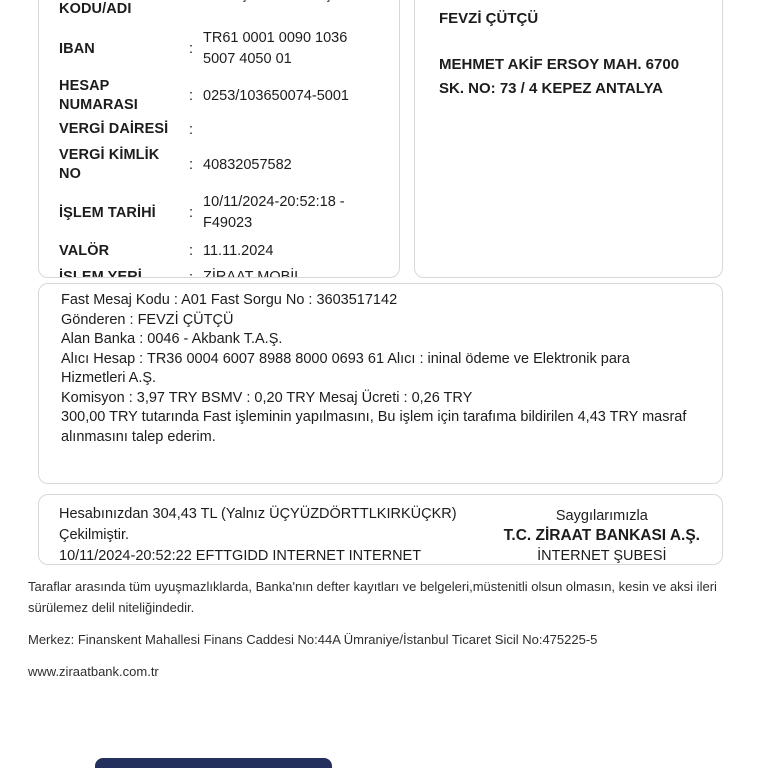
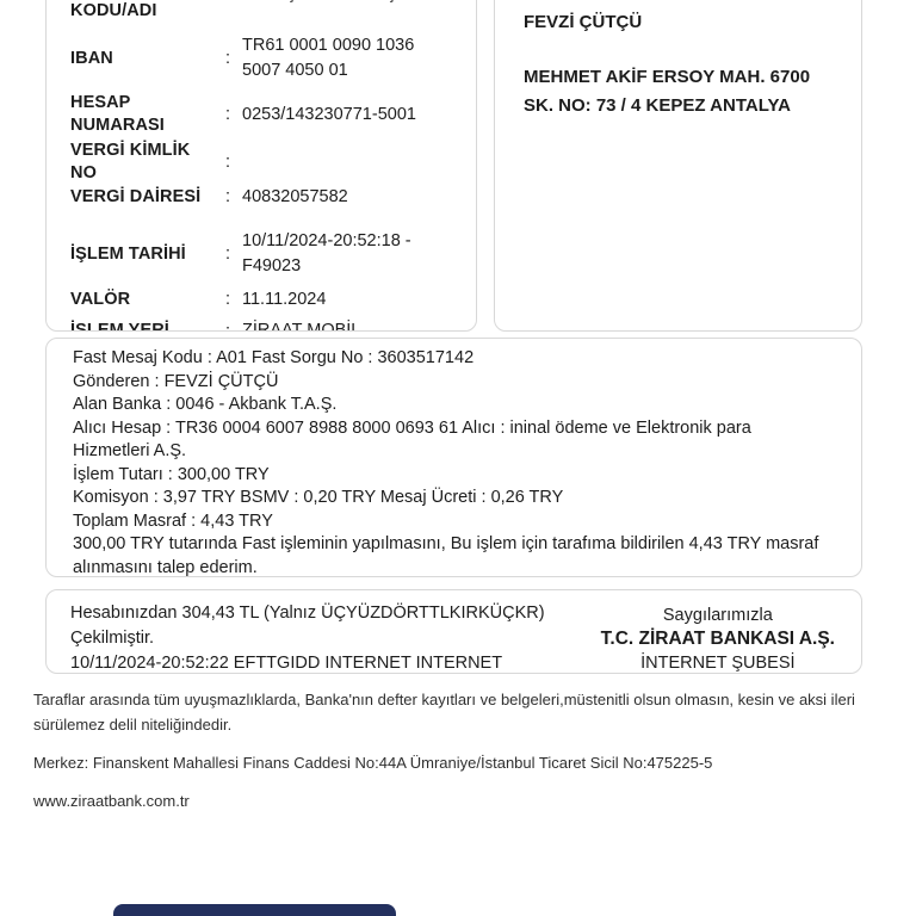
  KODU/ADI
  IBAN
  :
  TR61 0001 0090 1036 5007 4050 01
  HESAP NUMARASI
  :
- 0253/103650074-5001
+ 0253/143230771-5001
- VERGİ DAİRESİ
+ VERGİ KİMLİK NO
  :
- VERGİ KİMLİK NO
+ VERGİ DAİRESİ
  :
  40832057582
  İŞLEM TARİHİ
  :
  10/11/2024-20:52:18 - F49023
  VALÖR
  :
  11.11.2024
  FEVZİ ÇÜTÇÜ
  MEHMET AKİF ERSOY MAH. 6700 SK. NO: 73 / 4 KEPEZ ANTALYA
  Fast Mesaj Kodu : A01 Fast Sorgu No : 3603517142
  Gönderen : FEVZİ ÇÜTÇÜ
  Alan Banka : 0046 - Akbank T.A.Ş.
  Alıcı Hesap : TR36 0004 6007 8988 8000 0693 61 Alıcı : ininal ödeme ve Elektronik para Hizmetleri A.Ş.
+ İşlem Tutarı : 300,00 TRY
  Komisyon : 3,97 TRY BSMV : 0,20 TRY Mesaj Ücreti : 0,26 TRY
+ Toplam Masraf : 4,43 TRY
  300,00 TRY tutarında Fast işleminin yapılmasını, Bu işlem için tarafıma bildirilen 4,43 TRY masraf alınmasını talep ederim.
  Hesabınızdan 304,43 TL (Yalnız ÜÇYÜZDÖRTTLKIRKÜÇKR)
  Çekilmiştir.
  10/11/2024-20:52:22 EFTTGIDD INTERNET INTERNET
  Saygılarımızla
  T.C. ZİRAAT BANKASI A.Ş.
  İNTERNET ŞUBESİ
  Taraflar arasında tüm uyuşmazlıklarda, Banka'nın defter kayıtları ve belgeleri,müstenitli olsun olmasın, kesin ve aksi ileri sürülemez delil niteliğindedir.
  Merkez: Finanskent Mahallesi Finans Caddesi No:44A Ümraniye/İstanbul Ticaret Sicil No:475225-5
  www.ziraatbank.com.tr
